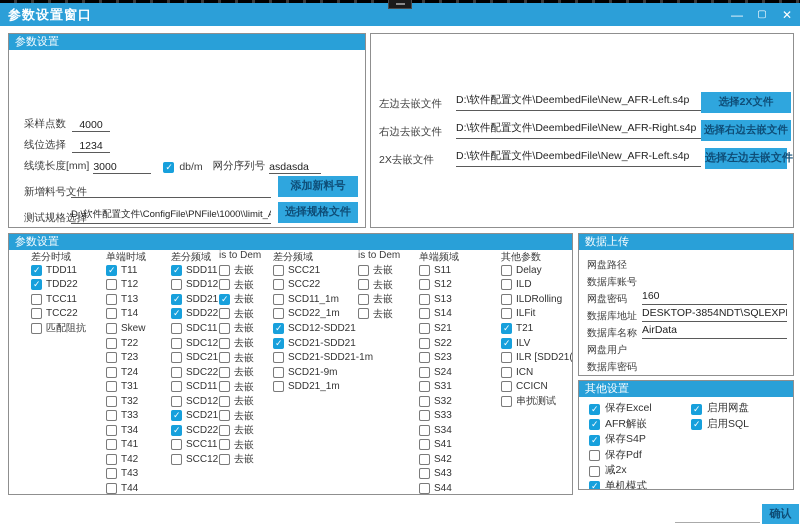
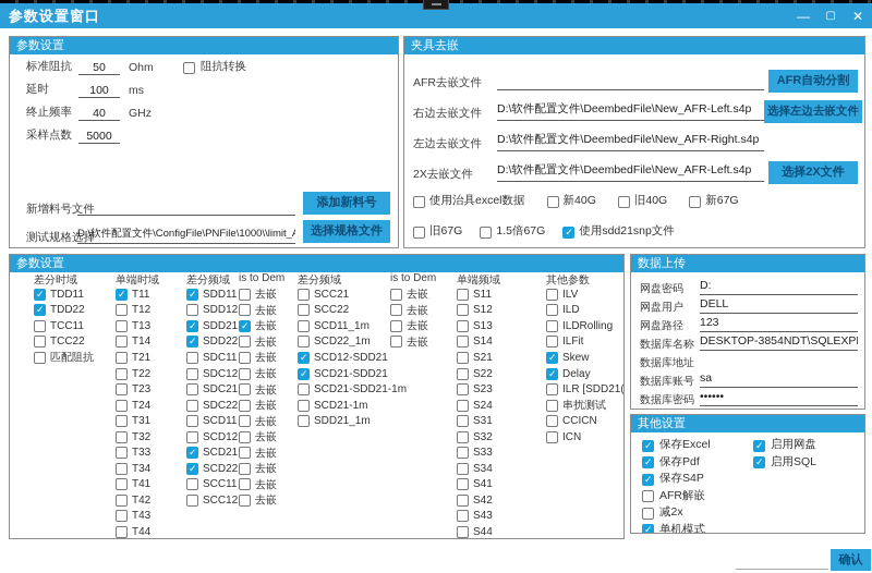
  参数设置窗口
  —
  ▢
  ✕
  参数设置
+ 标准阻抗
+ 50
+ Ohm
+ 阻抗转换
+ 延时
+ 100
+ ms
+ 终止频率
+ 40
+ GHz
  采样点数
- 4000
+ 5000
- 线位选择
- 1234
- 线缆长度[mm]
- 3000
- db/m
- 网分序列号
- asdasda
  新增料号文件
  添加新料号
  测试规格选择
  D:\软件配置文件\ConfigFile\PNFile\1000\\limit_A
  选择规格文件
+ 夹具去嵌
+ AFR去嵌文件
+ AFR自动分割
- 左边去嵌文件
+ 右边去嵌文件
  D:\软件配置文件\DeembedFile\New_AFR-Left.s4p
- 选择2X文件
+ 选择左边去嵌文件
- 右边去嵌文件
+ 左边去嵌文件
  D:\软件配置文件\DeembedFile\New_AFR-Right.s4p
- 选择右边去嵌文件
  2X去嵌文件
  D:\软件配置文件\DeembedFile\New_AFR-Left.s4p
- 选择左边去嵌文件
+ 选择2X文件
+ 使用治具excel数据
+ 新40G
+ 旧40G
+ 新67G
+ 旧67G
+ 1.5倍67G
+ 使用sdd21snp文件
  参数设置
  差分时域
  TDD11
  TDD22
  TCC11
  TCC22
  匹配阻抗
  单端时域
  T11
  T12
  T13
  T14
- Skew
+ T21
  T22
  T23
  T24
  T31
  T32
  T33
  T34
  T41
  T42
  T43
  T44
  差分频域
  SDD11
  SDD12
  SDD21
  SDD22
  SDC11
  SDC12
  SDC21
  SDC22
  SCD11
  SCD12
  SCD21
  SCD22
  SCC11
  SCC12
  is to Dem
  去嵌
  去嵌
  去嵌
  去嵌
  去嵌
  去嵌
  去嵌
  去嵌
  去嵌
  去嵌
  去嵌
  去嵌
  去嵌
  去嵌
  差分频域
  SCC21
  SCC22
  SCD11_1m
  SCD22_1m
  SCD12-SDD21
  SCD21-SDD21
  SCD21-SDD21-1m
- SCD21-9m
+ SCD21-1m
  SDD21_1m
  is to Dem
  去嵌
  去嵌
  去嵌
  去嵌
  单端频域
  S11
  S12
  S13
  S14
  S21
  S22
  S23
  S24
  S31
  S32
  S33
  S34
  S41
  S42
  S43
  S44
  其他参数
- Delay
+ ILV
  ILD
  ILDRolling
  ILFit
- T21
+ Skew
- ILV
+ Delay
  ILR [SDD21(
- ICN
+ 串扰测试
  CCICN
- 串扰测试
+ ICN
  数据上传
- 网盘路径
+ 网盘密码
+ D:
- 数据库账号
+ 网盘用户
+ DELL
- 网盘密码
+ 网盘路径
- 160
+ 123
- 数据库地址
+ 数据库名称
  DESKTOP-3854NDT\SQLEXP
- 数据库名称
+ 数据库地址
- AirData
- 网盘用户
+ 数据库账号
+ sa
  数据库密码
+ ••••••
  其他设置
  保存Excel
- AFR解嵌
+ 保存Pdf
  保存S4P
- 保存Pdf
+ AFR解嵌
  减2x
  单机模式
  启用网盘
  启用SQL
  确认
